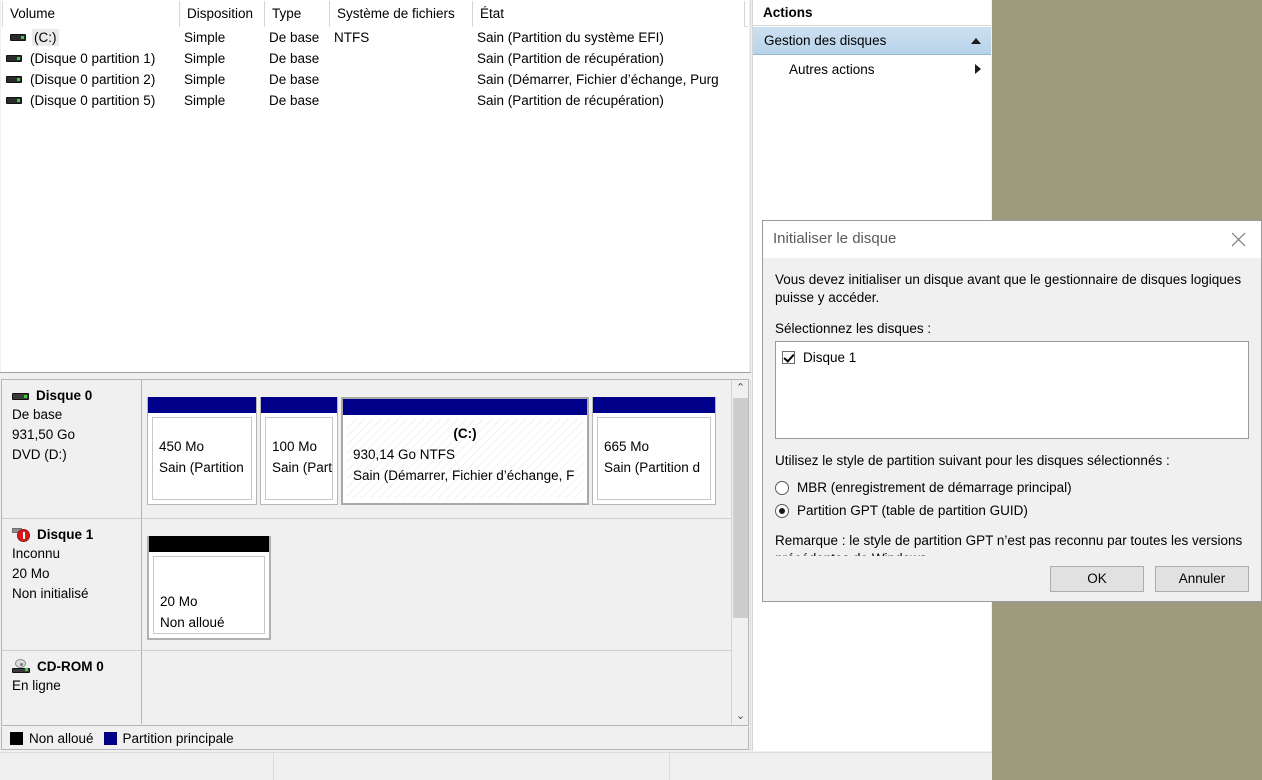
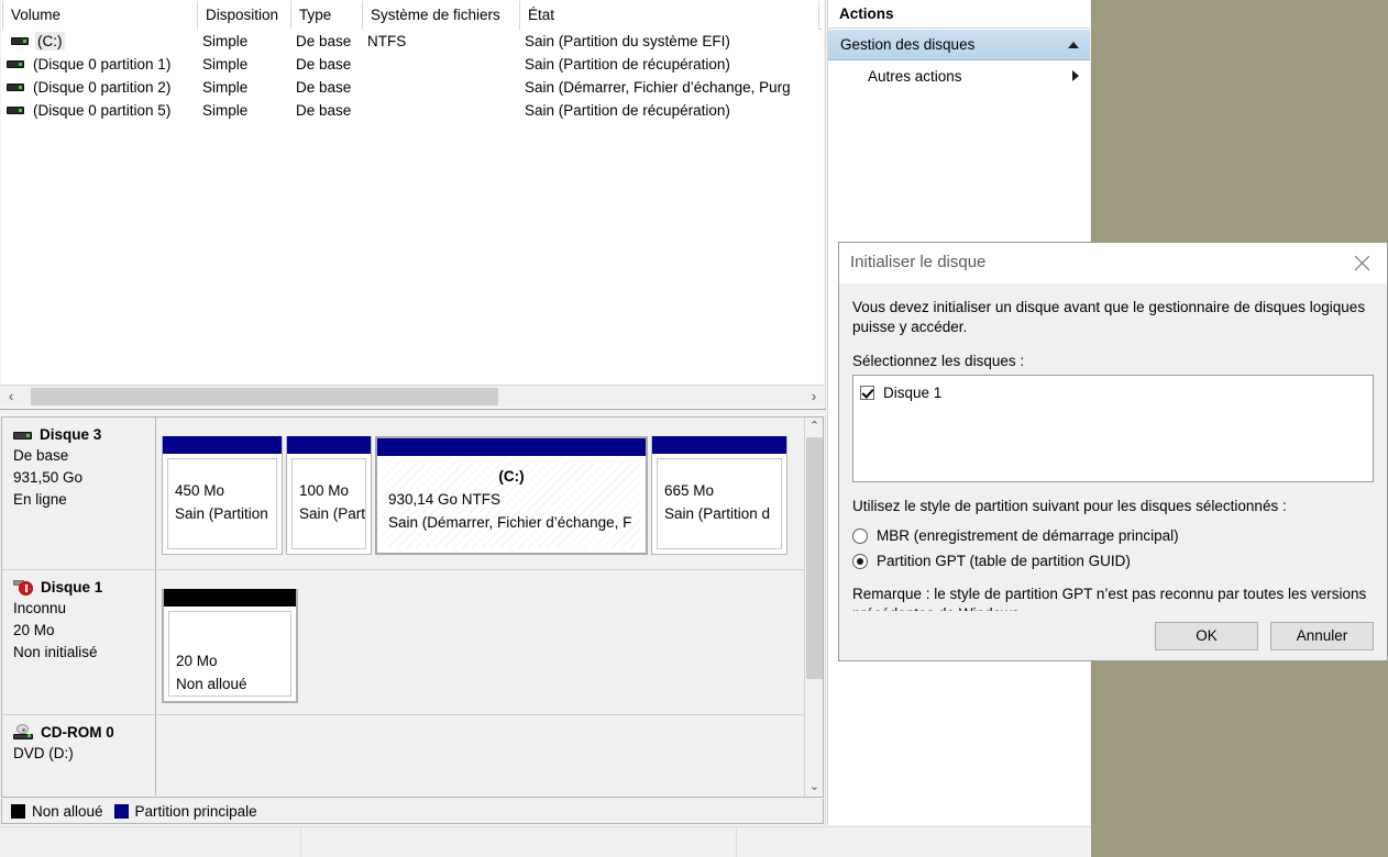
  Volume
  Disposition
  Type
  Système de fichiers
  État
  (C:)
  Simple
  De base
  NTFS
  Sain (Partition du système EFI)
  (Disque 0 partition 1)
  Simple
  De base
  Sain (Partition de récupération)
  (Disque 0 partition 2)
  Simple
  De base
  Sain (Démarrer, Fichier d’échange, Purg
  (Disque 0 partition 5)
  Simple
  De base
  Sain (Partition de récupération)
+ ‹
+ ›
- Disque 0
+ Disque 3
  De base
  931,50 Go
- DVD (D:)
+ En ligne
  450 Mo
  Sain (Partition
  100 Mo
  Sain (Part
  (C:)
  930,14 Go NTFS
  Sain (Démarrer, Fichier d’échange, F
  665 Mo
  Sain (Partition d
  Disque 1
  Inconnu
  20 Mo
  Non initialisé
  20 Mo
  Non alloué
  CD-ROM 0
- En ligne
+ DVD (D:)
  ⌃
  ⌄
  Non alloué
  Partition principale
  Actions
  Gestion des disques
  Autres actions
  Initialiser le disque
  Vous devez initialiser un disque avant que le gestionnaire de disques logiques puisse y accéder.
  Sélectionnez les disques :
  Disque 1
  Utilisez le style de partition suivant pour les disques sélectionnés :
  MBR (enregistrement de démarrage principal)
  Partition GPT (table de partition GUID)
  Remarque : le style de partition GPT n’est pas reconnu par toutes les versions
  OK
  Annuler
